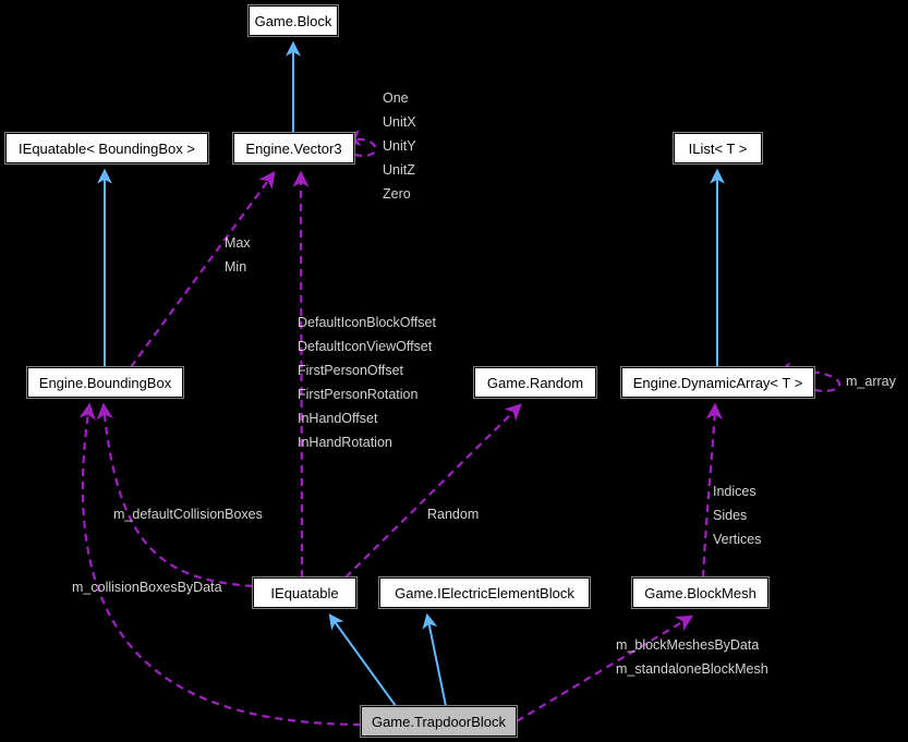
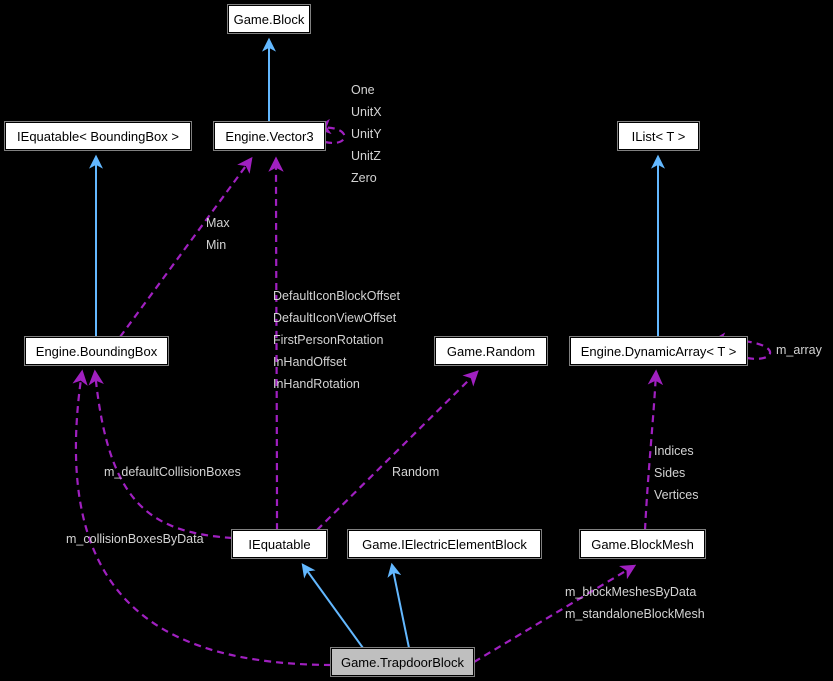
  Game.Block
  IEquatable< BoundingBox >
  Engine.Vector3
  IList< T >
  Engine.BoundingBox
  Game.Random
  Engine.DynamicArray< T >
  IEquatable
  Game.IElectricElementBlock
  Game.BlockMesh
  Game.TrapdoorBlock
  One
  UnitX
  UnitY
  UnitZ
  Zero
  Max
  Min
  DefaultIconBlockOffset
  DefaultIconViewOffset
- FirstPersonOffset
  FirstPersonRotation
  InHandOffset
  InHandRotation
  m_array
  Indices
  Sides
  Vertices
  m_defaultCollisionBoxes
  Random
  m_collisionBoxesByData
  m_blockMeshesByData
  m_standaloneBlockMesh
